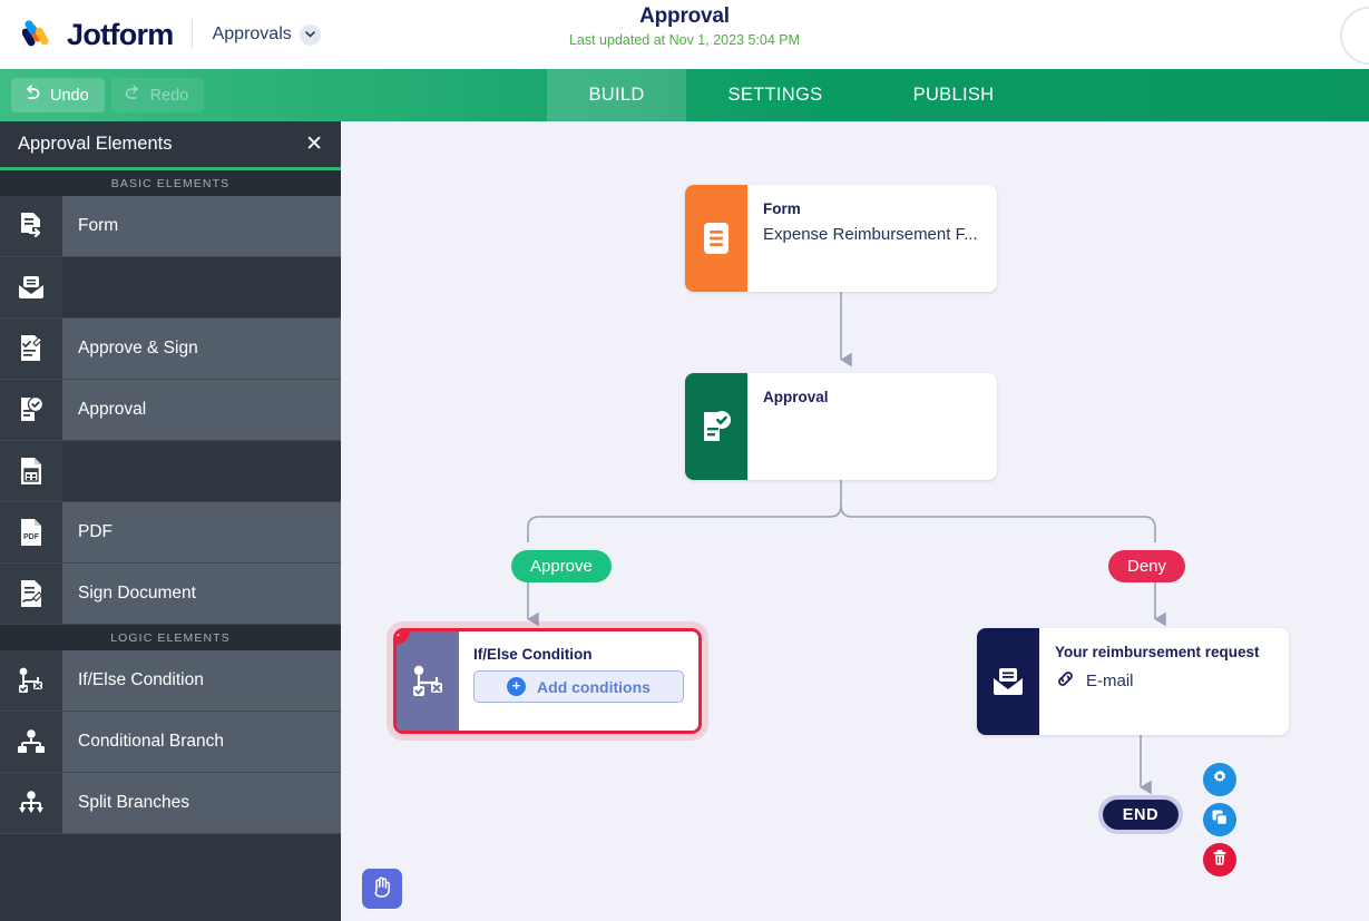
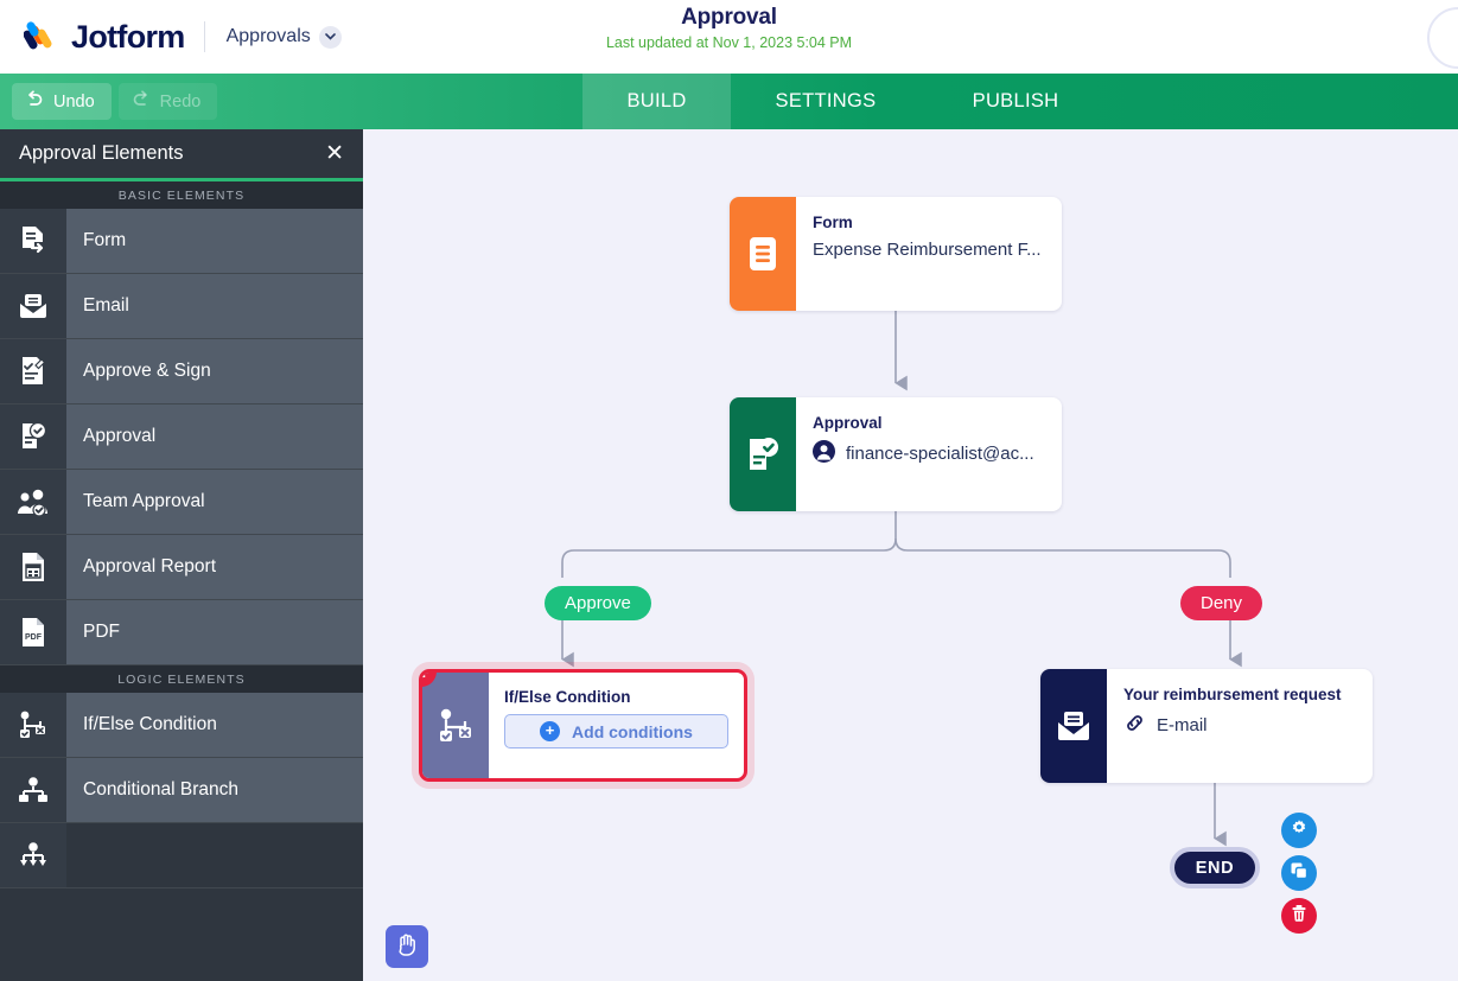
  Jotform
  Approvals
  Approval
  Last updated at Nov 1, 2023 5:04 PM
  Undo
  Redo
  BUILD
  SETTINGS
  PUBLISH
  Approval Elements
  ✕
  BASIC ELEMENTS
  Form
+ Email
  Approve & Sign
  Approval
+ Team Approval
+ Approval Report
  PDF
- Sign Document
  LOGIC ELEMENTS
  If/Else Condition
  Conditional Branch
- Split Branches
  Form
  Expense Reimbursement F...
  Approval
+ finance-specialist@ac...
  Approve
  Deny
  If/Else Condition
  +
  Add conditions
  Your reimbursement request
  E-mail
  END
